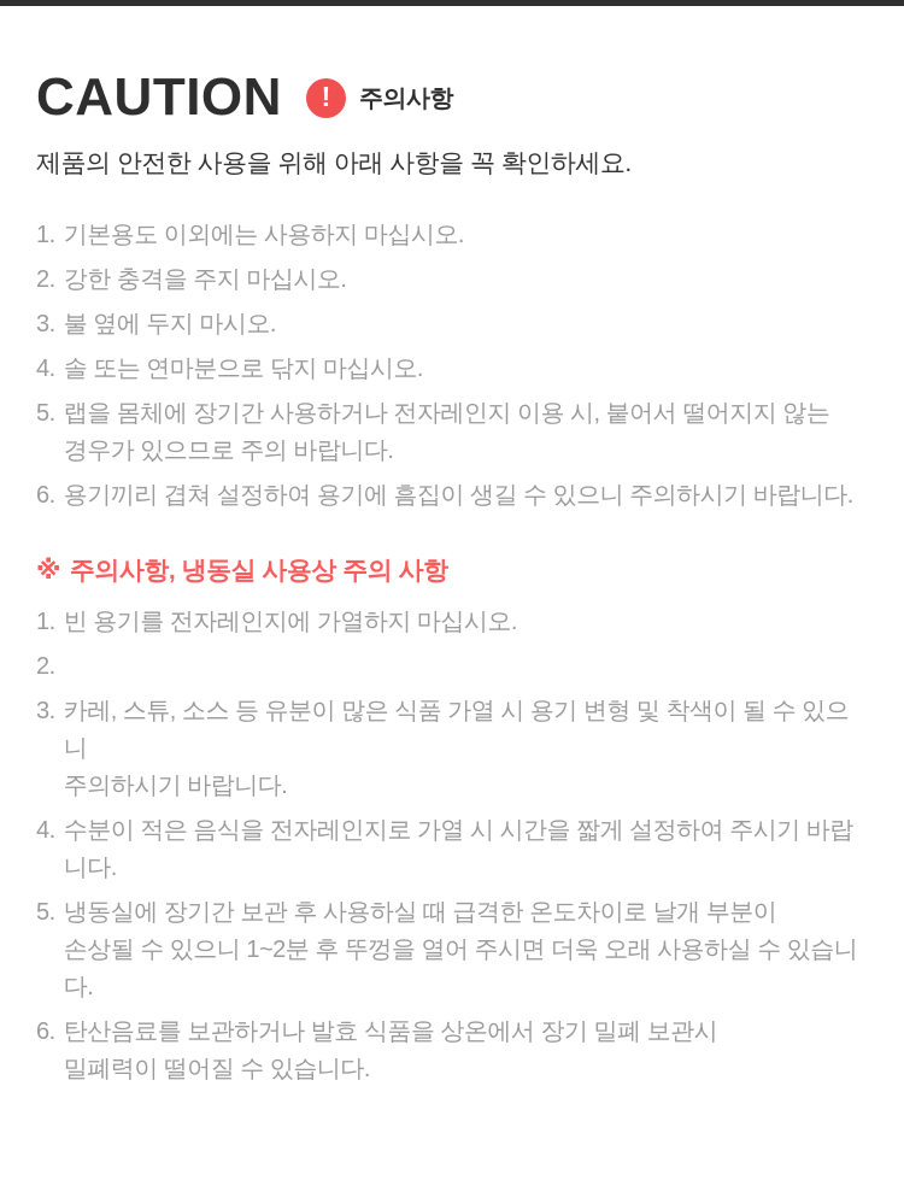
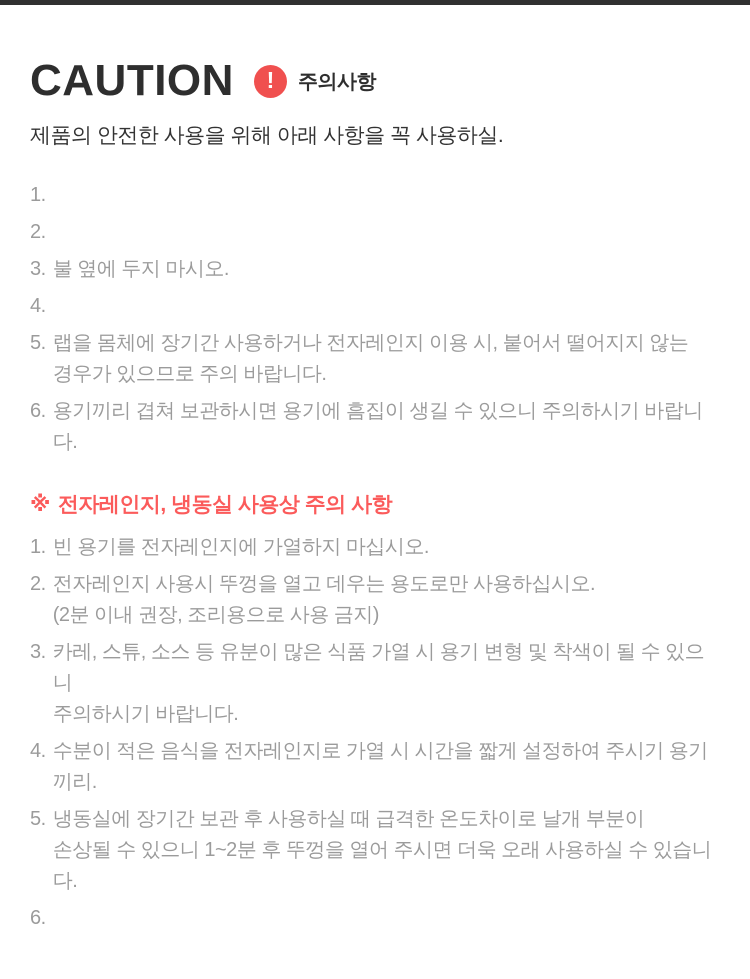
  CAUTION
  !
  주의사항
- 제품의 안전한 사용을 위해 아래 사항을 꼭 확인하세요.
+ 제품의 안전한 사용을 위해 아래 사항을 꼭 사용하실.
  1.
- 기본용도 이외에는 사용하지 마십시오.
  2.
- 강한 충격을 주지 마십시오.
  3.
  불 옆에 두지 마시오.
  4.
- 솔 또는 연마분으로 닦지 마십시오.
  5.
  랩을 몸체에 장기간 사용하거나 전자레인지 이용 시, 붙어서 떨어지지 않는
  경우가 있으므로 주의 바랍니다.
  6.
- 용기끼리 겹쳐 설정하여 용기에 흠집이 생길 수 있으니 주의하시기 바랍니다.
+ 용기끼리 겹쳐 보관하시면 용기에 흠집이 생길 수 있으니 주의하시기 바랍니다.
- ※ 주의사항, 냉동실 사용상 주의 사항
+ ※ 전자레인지, 냉동실 사용상 주의 사항
  1.
  빈 용기를 전자레인지에 가열하지 마십시오.
  2.
+ 전자레인지 사용시 뚜껑을 열고 데우는 용도로만 사용하십시오.
+ (2분 이내 권장, 조리용으로 사용 금지)
  3.
  카레, 스튜, 소스 등 유분이 많은 식품 가열 시 용기 변형 및 착색이 될 수 있으니
  주의하시기 바랍니다.
  4.
- 수분이 적은 음식을 전자레인지로 가열 시 시간을 짧게 설정하여 주시기 바랍니다.
+ 수분이 적은 음식을 전자레인지로 가열 시 시간을 짧게 설정하여 주시기 용기끼리.
  5.
  냉동실에 장기간 보관 후 사용하실 때 급격한 온도차이로 날개 부분이
  손상될 수 있으니 1~2분 후 뚜껑을 열어 주시면 더욱 오래 사용하실 수 있습니다.
  6.
- 탄산음료를 보관하거나 발효 식품을 상온에서 장기 밀폐 보관시
- 밀폐력이 떨어질 수 있습니다.
